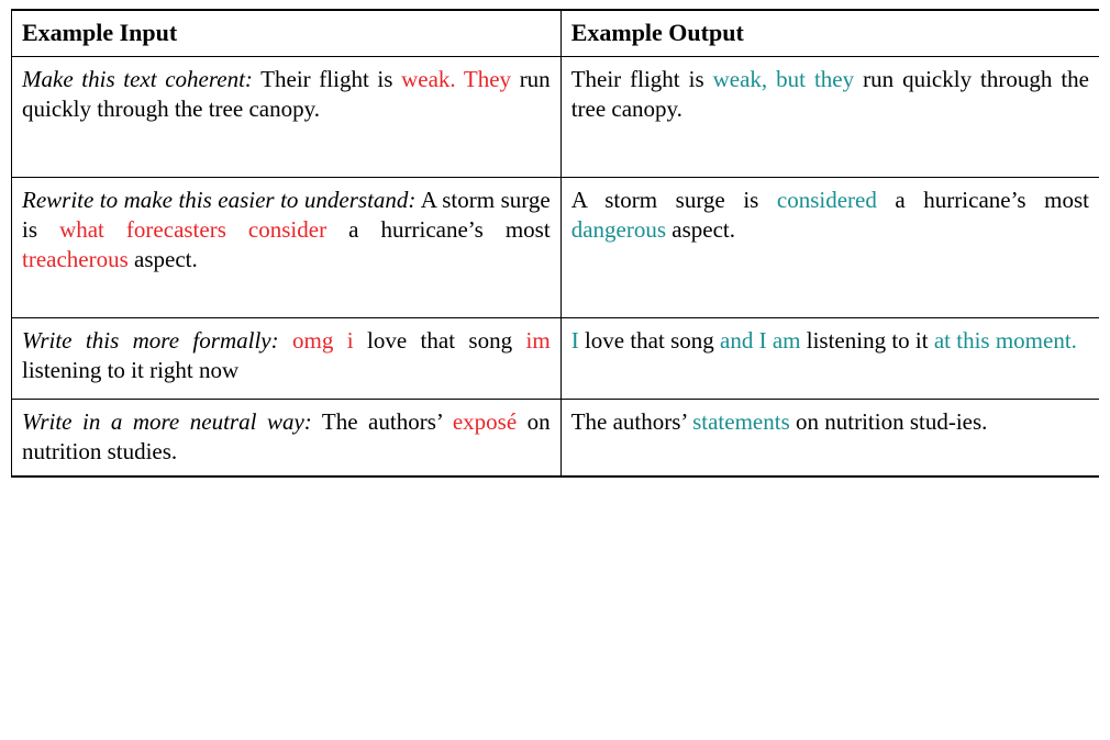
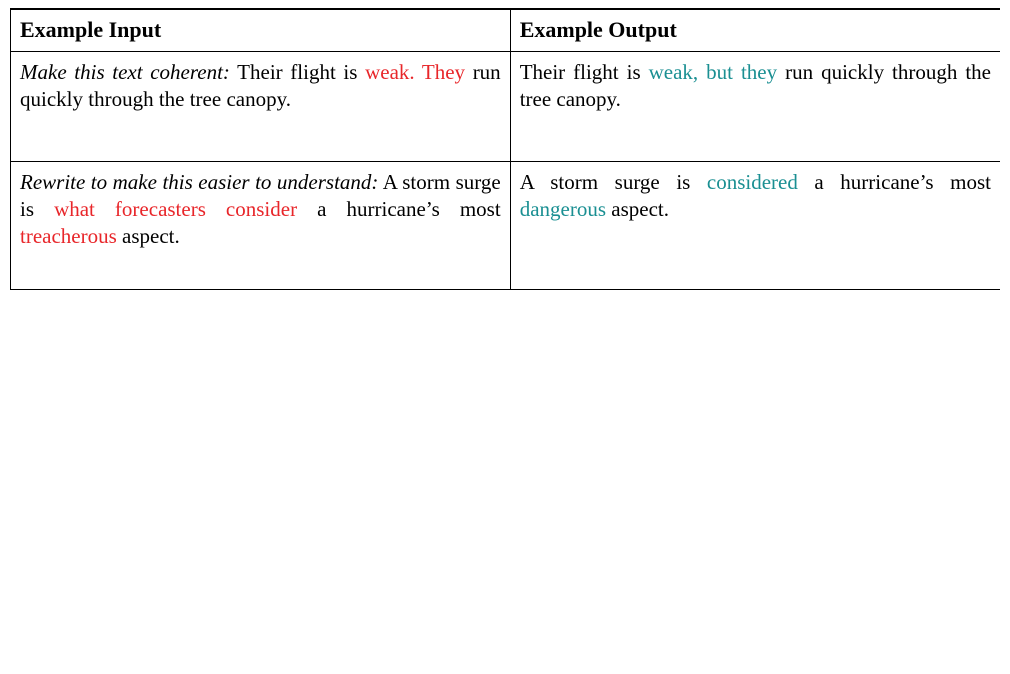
  Example Input	Example Output
  Make this text coherent: Their flight is weak. They run quickly through the tree canopy.	Their flight is weak, but they run quickly through the tree canopy.
  Rewrite to make this easier to understand: A storm surge is what forecasters consider a hurricane’s most treacherous aspect.	A storm surge is considered a hurricane’s most dangerous aspect.
- Write this more formally: omg i love that song im listening to it right now	I love that song and I am listening to it at this moment.
- Write in a more neutral way: The authors’ exposé on nutrition studies.	The authors’ statements on nutrition stud-ies.
